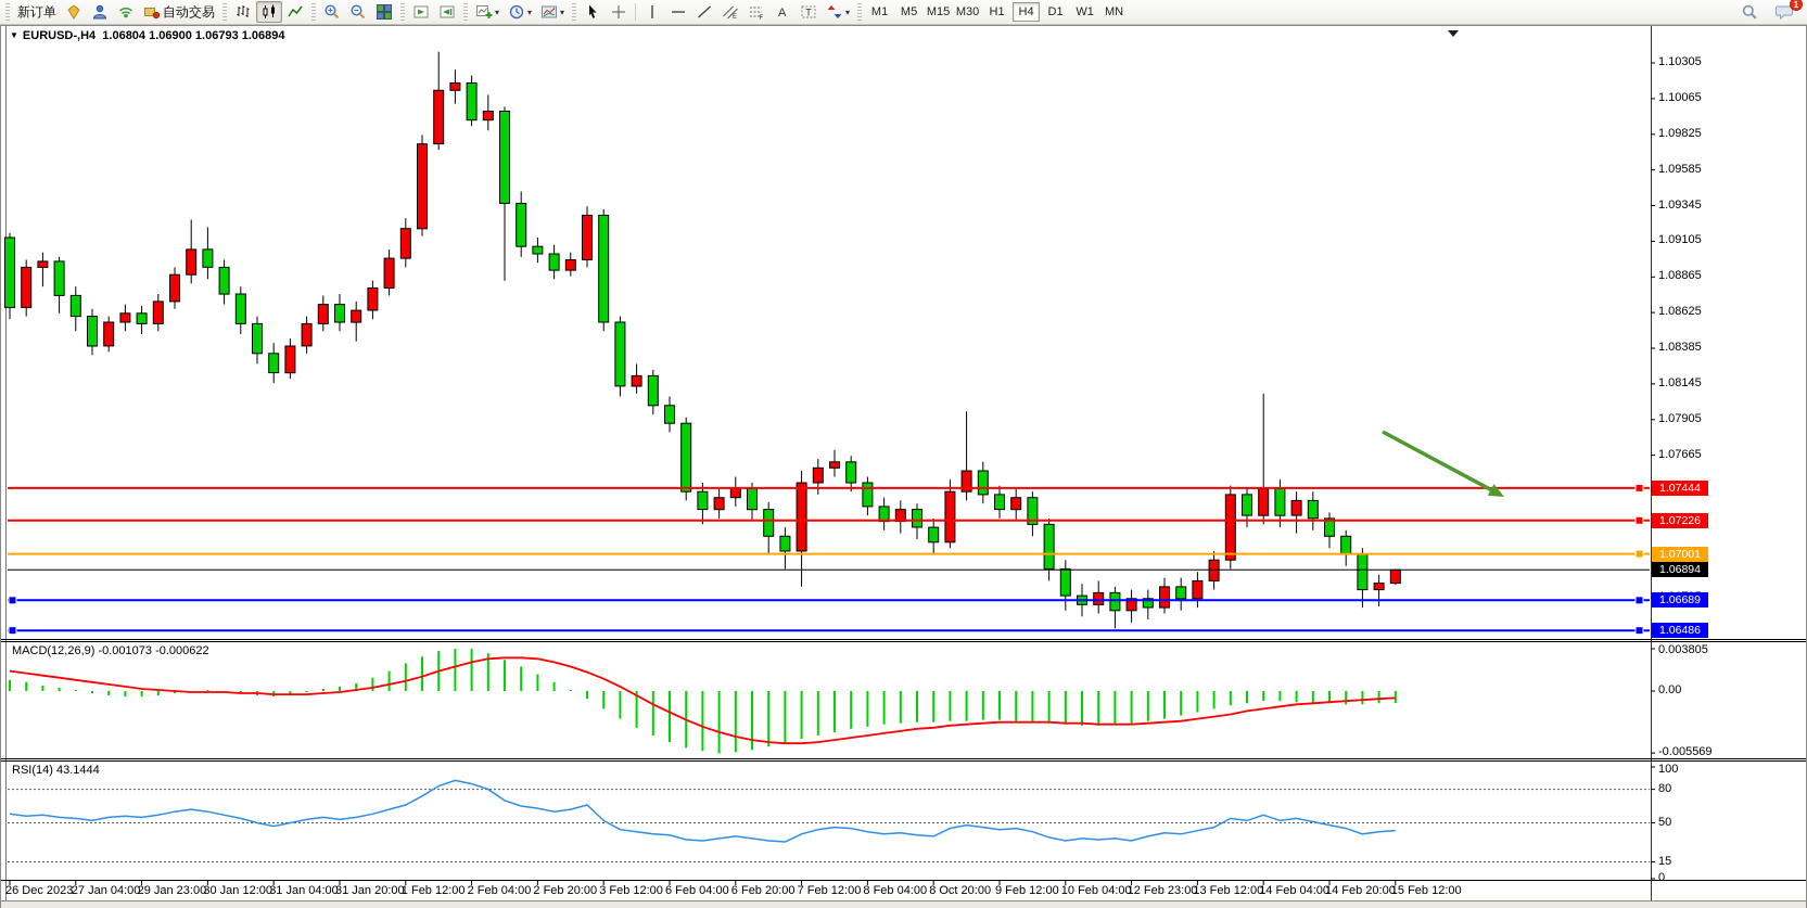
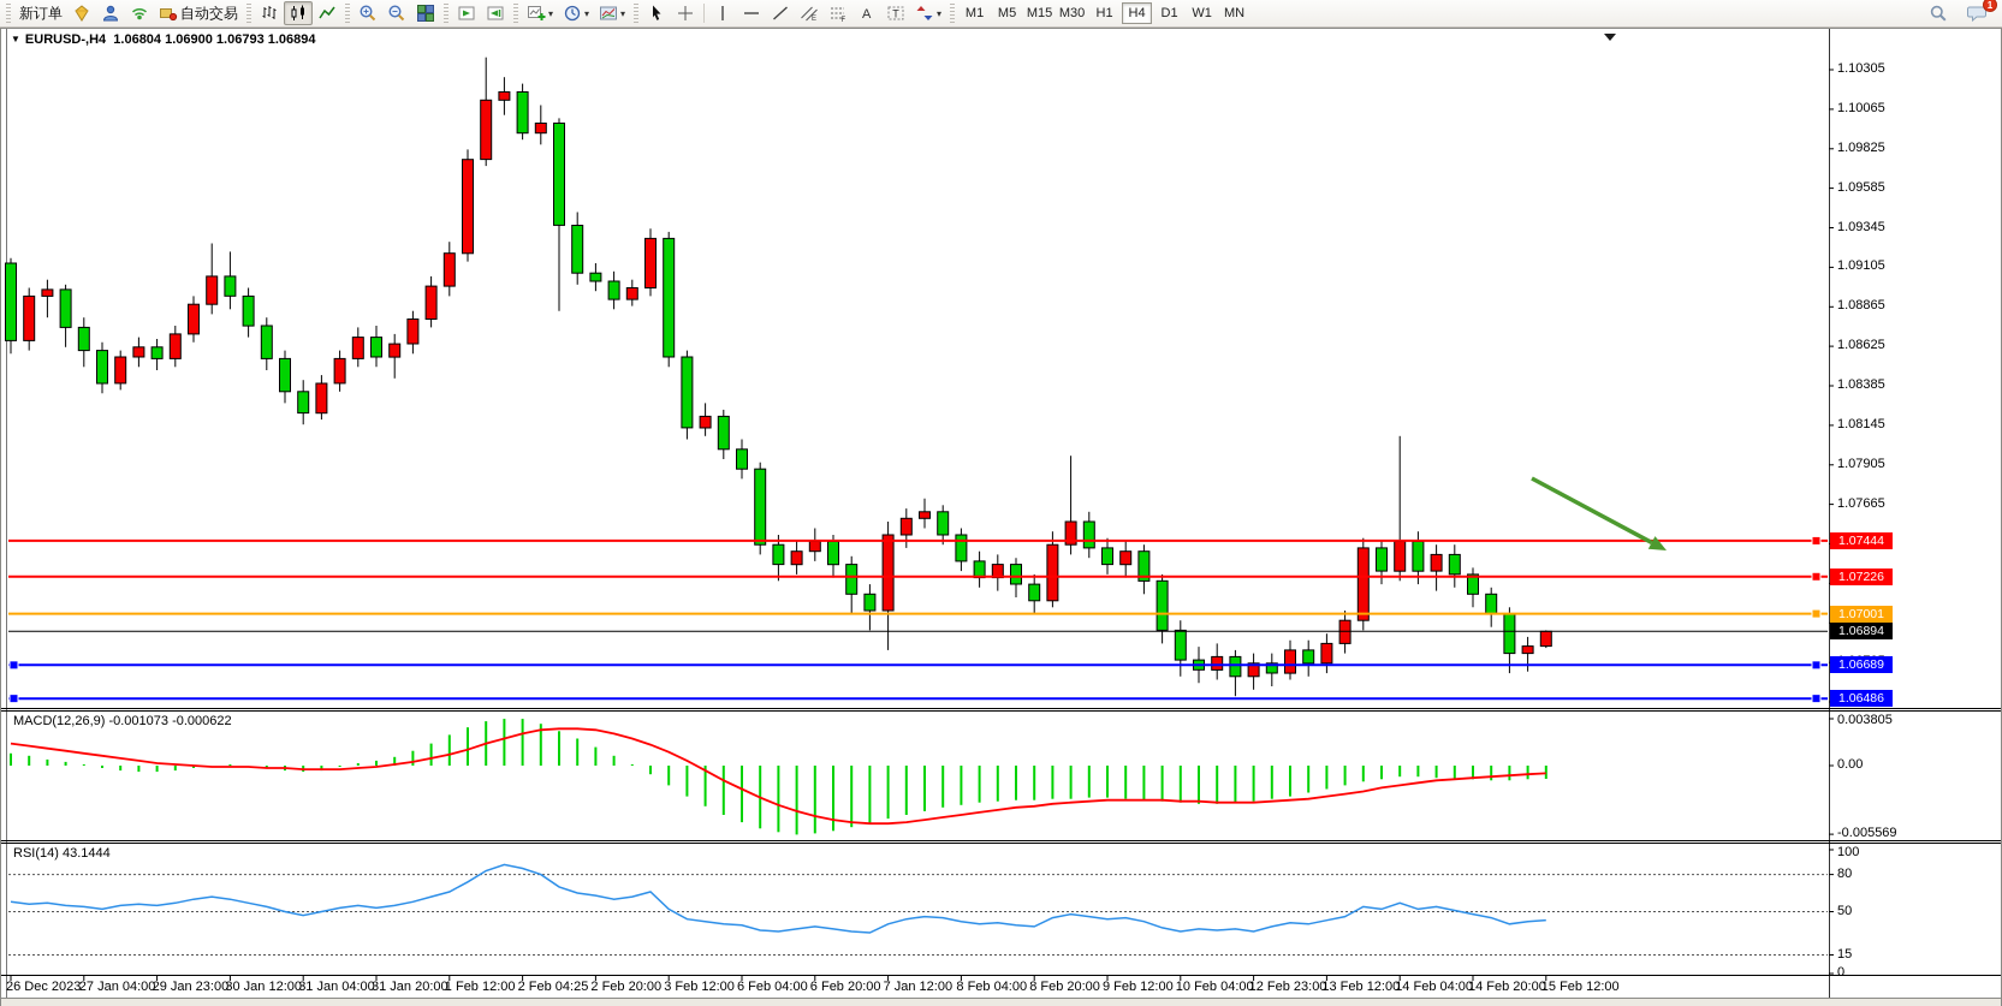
  新订单
  自动交易
  ▾
  ▾
  ▾
  A
  T
  ▾
  M1
  M5
  M15
  M30
  H1
  H4
  D1
  W1
  MN
  1
  ▼ EURUSD-,H4 1.06804 1.06900 1.06793 1.06894
  MACD(12,26,9) -0.001073 -0.000622
  RSI(14) 43.1444
  1.10305
  1.10065
  1.09825
  1.09585
  1.09345
  1.09105
  1.08865
  1.08625
  1.08385
  1.08145
  1.07905
  1.07665
  0.003805
  0.00
  -0.005569
  100
  80
  50
  15
  0
  1.07444
  1.07226
  1.07001
  1.06894
  1.06689
  1.06486
  26 Dec 2023
  27 Jan 04:00
  29 Jan 23:00
  30 Jan 12:00
  31 Jan 04:00
  31 Jan 20:00
  1 Feb 12:00
- 2 Feb 04:00
+ 2 Feb 04:25
  2 Feb 20:00
  3 Feb 12:00
  6 Feb 04:00
  6 Feb 20:00
- 7 Feb 12:00
+ 7 Jan 12:00
  8 Feb 04:00
- 8 Oct 20:00
+ 8 Feb 20:00
  9 Feb 12:00
  10 Feb 04:00
  12 Feb 23:00
  13 Feb 12:00
  14 Feb 04:00
  14 Feb 20:00
  15 Feb 12:00
